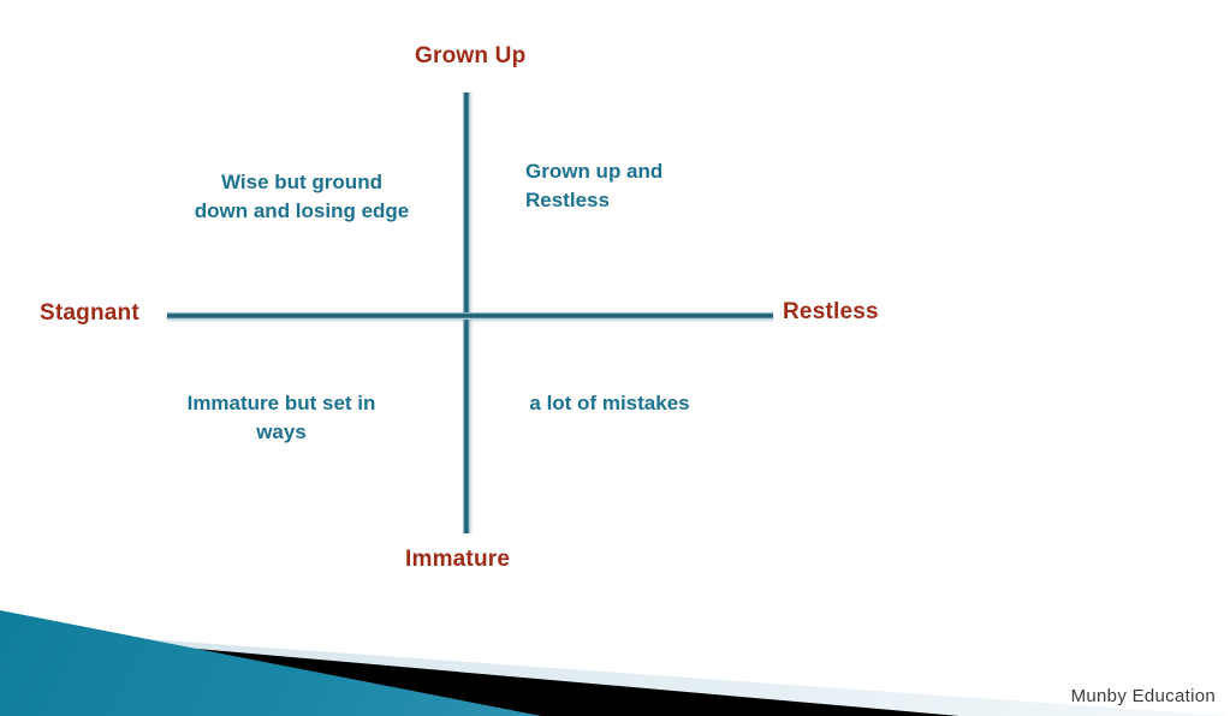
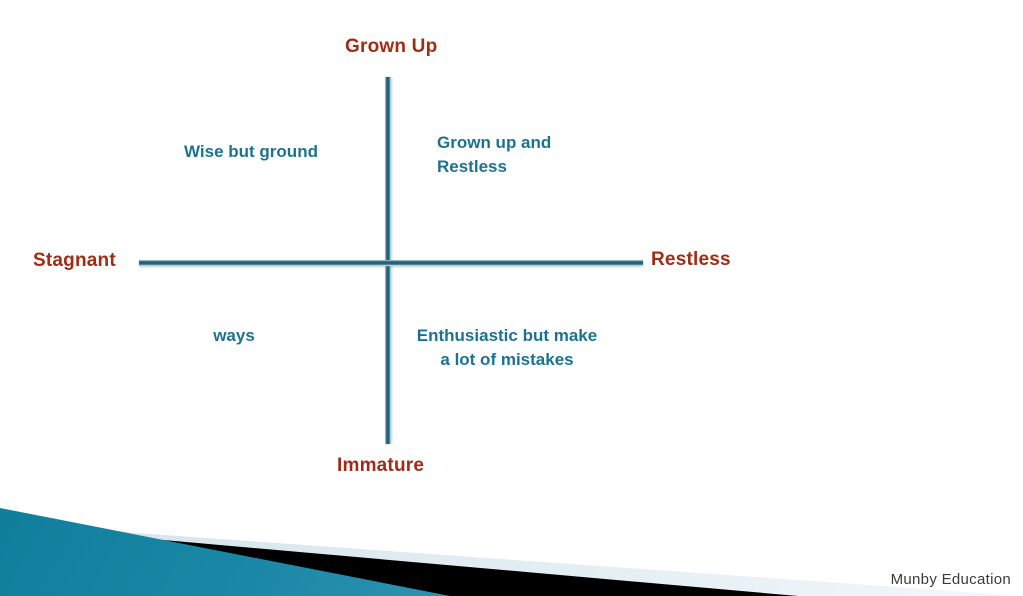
  Grown Up
  Immature
  Stagnant
  Restless
  Wise but ground
- down and losing edge
  Grown up and
  Restless
- Immature but set in
  ways
+ Enthusiastic but make
  a lot of mistakes
  Munby Education
